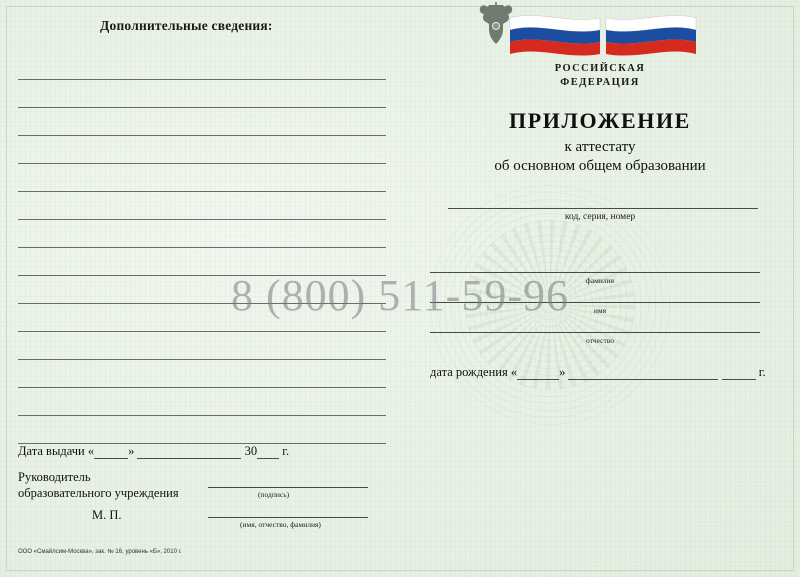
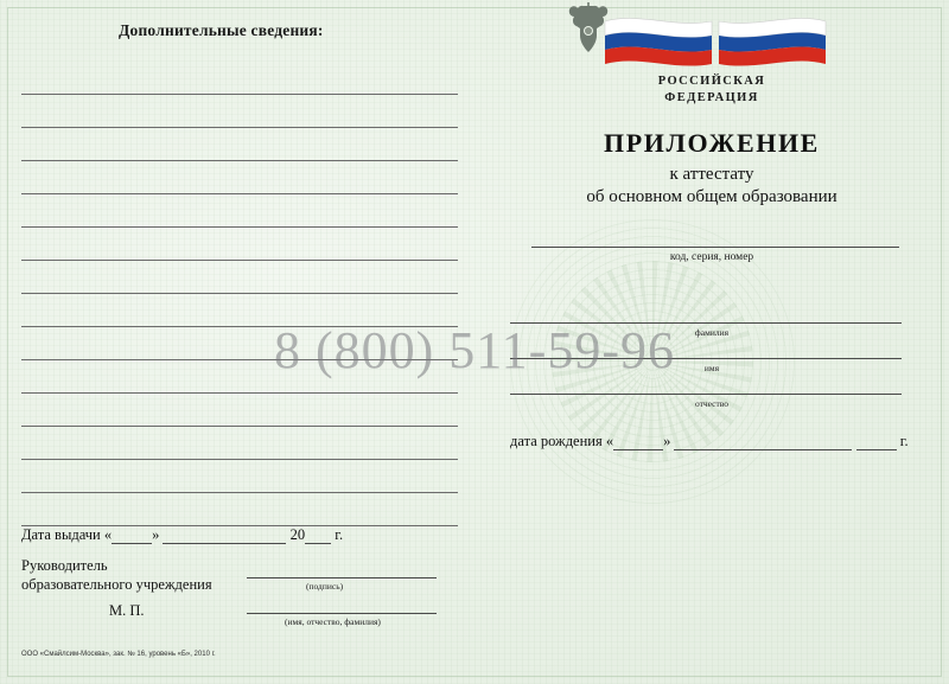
  Дополнительные сведения:
  Дата выдачи
  «
  »
- 30
+ 20
  г.
  Руководитель
  образовательного учреждения
  (подпись)
  М. П.
  (имя, отчество, фамилия)
  РОССИЙСКАЯ
  ФЕДЕРАЦИЯ
  ПРИЛОЖЕНИЕ
  к аттестату
  об основном общем образовании
  код, серия, номер
  фамилия
  имя
  отчество
  дата рождения
  «
  »
  г.
  8 (800) 511-59-96
